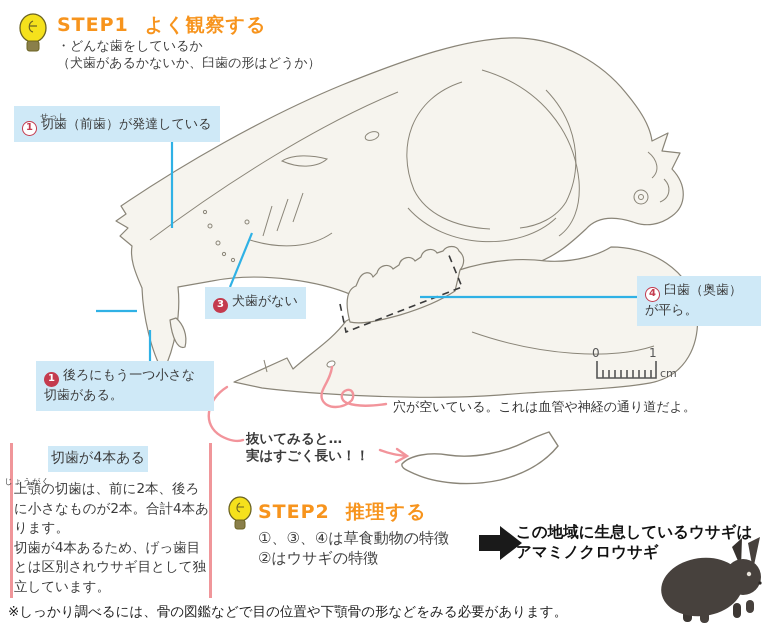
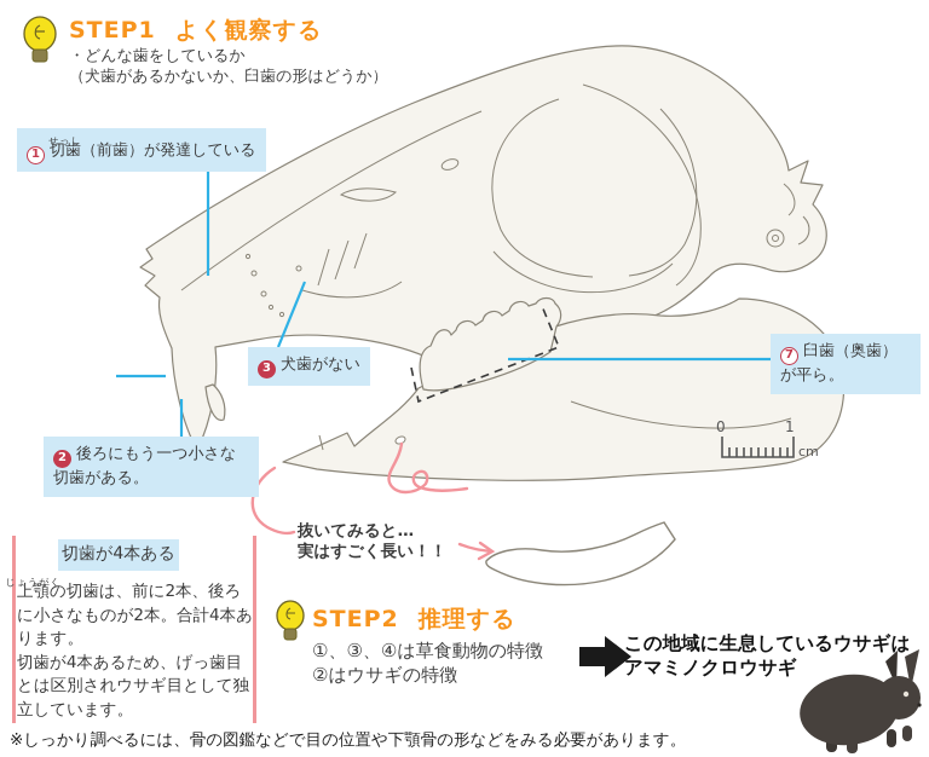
  STEP1 よく観察する
  ・どんな歯をしているか
  （犬歯があるかないか、臼歯の形はどうか）
  1
  せっし
  切歯（前歯）が発達している
  3 犬歯がない
- 1 後ろにもう一つ小さな切歯がある。
+ 2 後ろにもう一つ小さな切歯がある。
- 4 臼歯（奥歯）が平ら。
+ 7 臼歯（奥歯）が平ら。
  0
  1
  cm
- 穴が空いている。これは血管や神経の通り道だよ。
  抜いてみると…
  実はすごく長い！！
  切歯が4本ある
  じょうがく
  上顎の切歯は、前に2本、後ろに小さなものが2本。合計4本あります。
  切歯が4本あるため、げっ歯目とは区別されウサギ目として独立しています。
  STEP2 推理する
  ①、③、④は草食動物の特徴
  ②はウサギの特徴
  この地域に生息しているウサギは
  アマミノクロウサギ
  ※しっかり調べるには、骨の図鑑などで目の位置や下顎骨の形などをみる必要があります。
